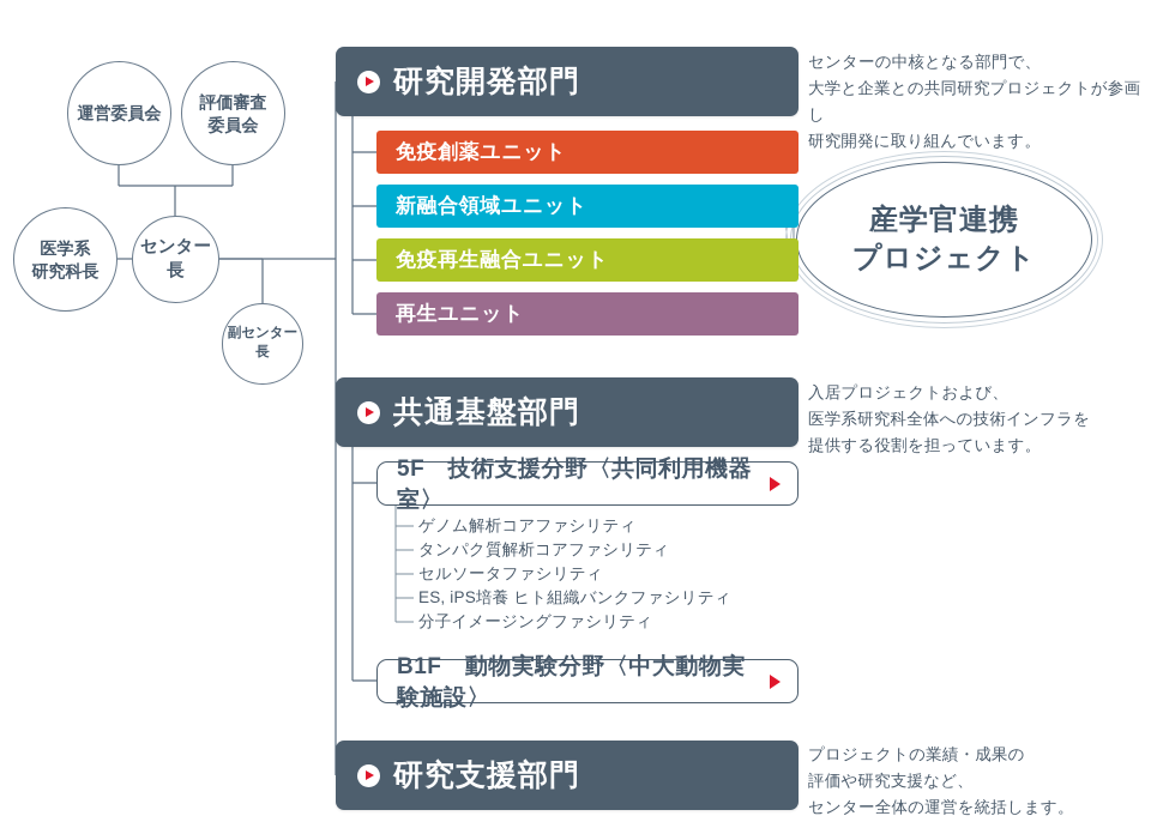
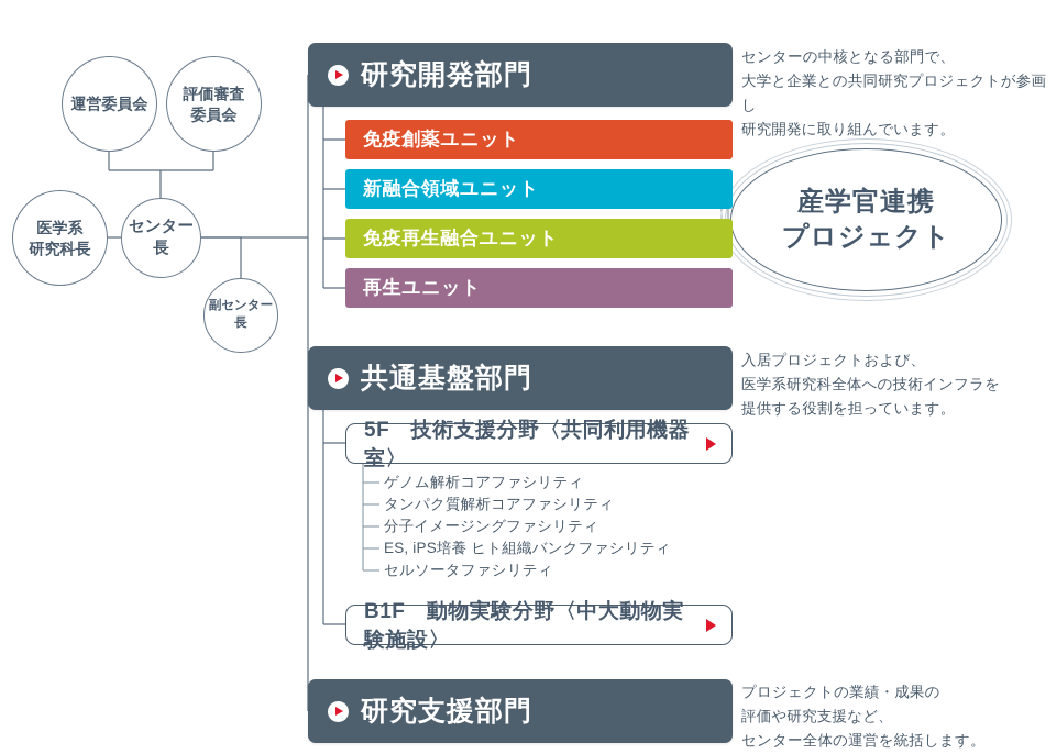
  運営委員会
  評価審査
  委員会
  医学系
  研究科長
  センター長
  副センター長
  産学官連携
  プロジェクト
  研究開発部門
  免疫創薬ユニット
  新融合領域ユニット
  免疫再生融合ユニット
  再生ユニット
  センターの中核となる部門で、
  大学と企業との共同研究プロジェクトが参画し
  研究開発に取り組んでいます。
  共通基盤部門
  入居プロジェクトおよび、
  医学系研究科全体への技術インフラを
  提供する役割を担っています。
  5F 技術支援分野〈共同利用機器室〉
  ゲノム解析コアファシリティ
  タンパク質解析コアファシリティ
- セルソータファシリティ
+ 分子イメージングファシリティ
  ES, iPS培養 ヒト組織バンクファシリティ
- 分子イメージングファシリティ
+ セルソータファシリティ
  B1F 動物実験分野〈中大動物実験施設〉
  研究支援部門
  プロジェクトの業績・成果の
  評価や研究支援など、
  センター全体の運営を統括します。
